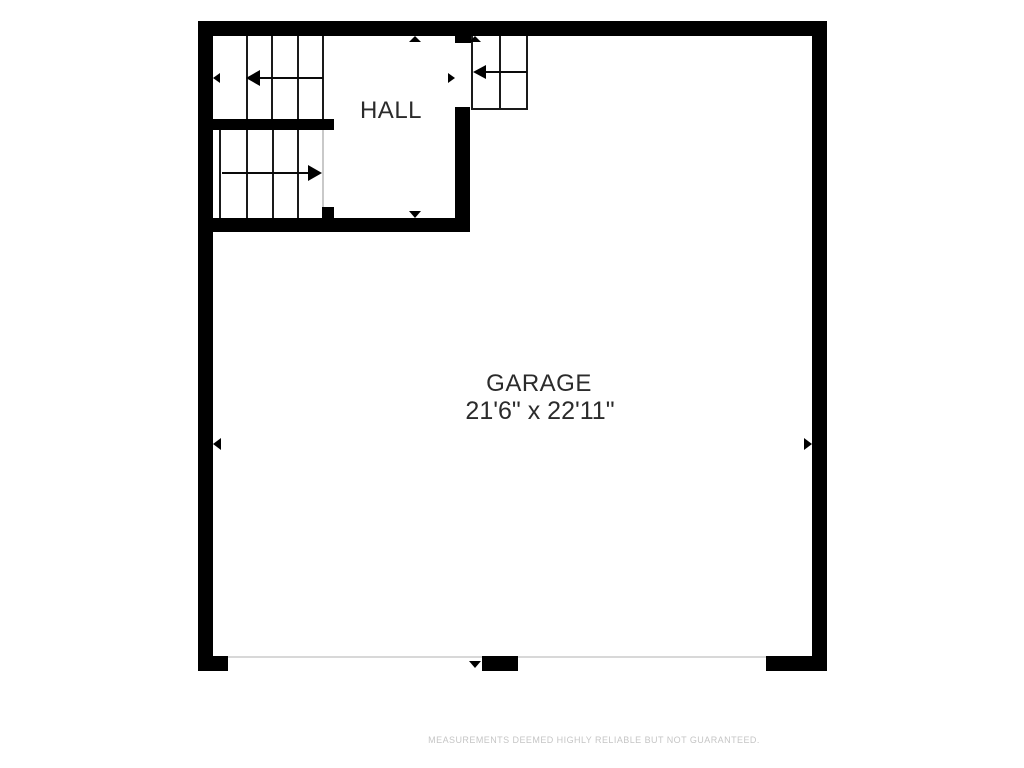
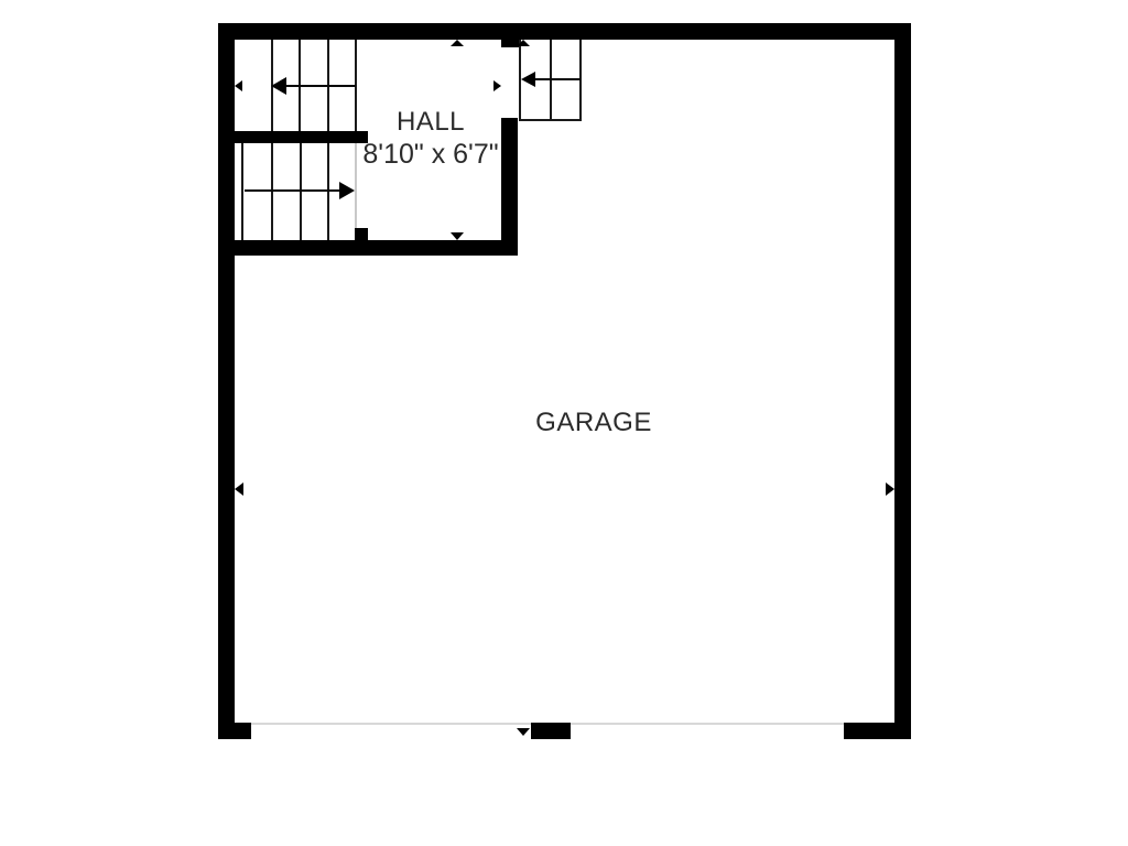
  HALL
+ 8'10" x 6'7"
  GARAGE
- 21'6" x 22'11"
- MEASUREMENTS DEEMED HIGHLY RELIABLE BUT NOT GUARANTEED.
